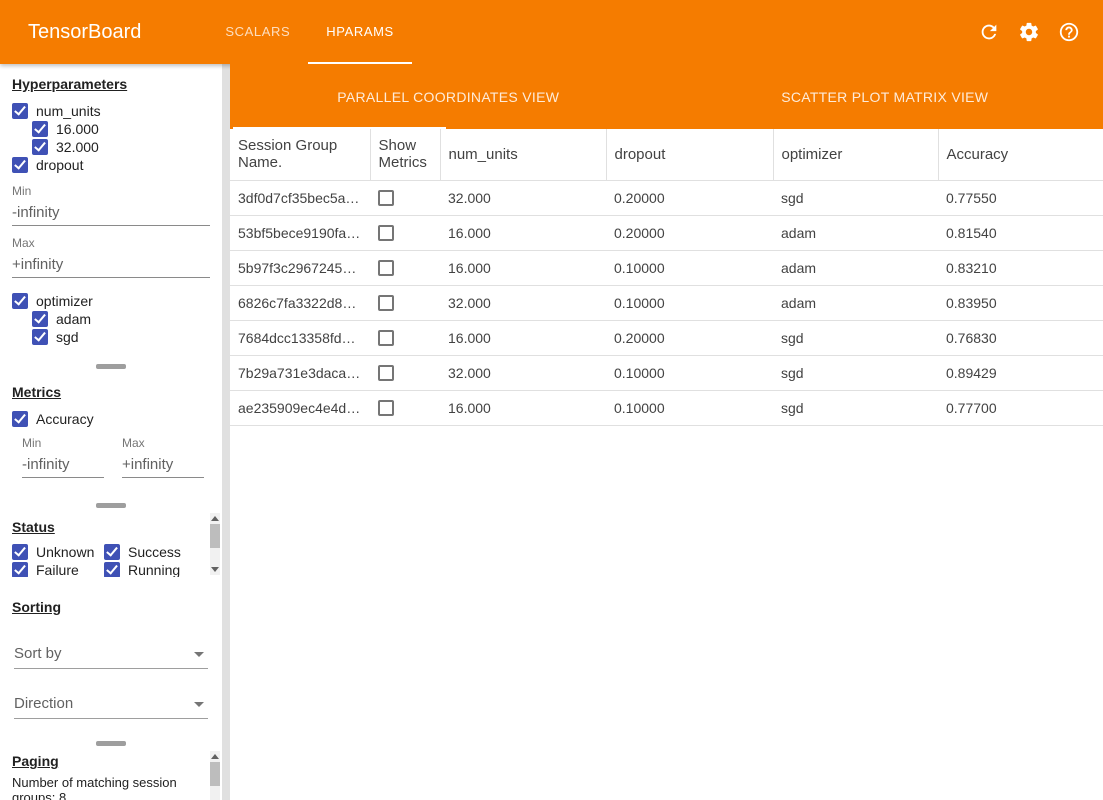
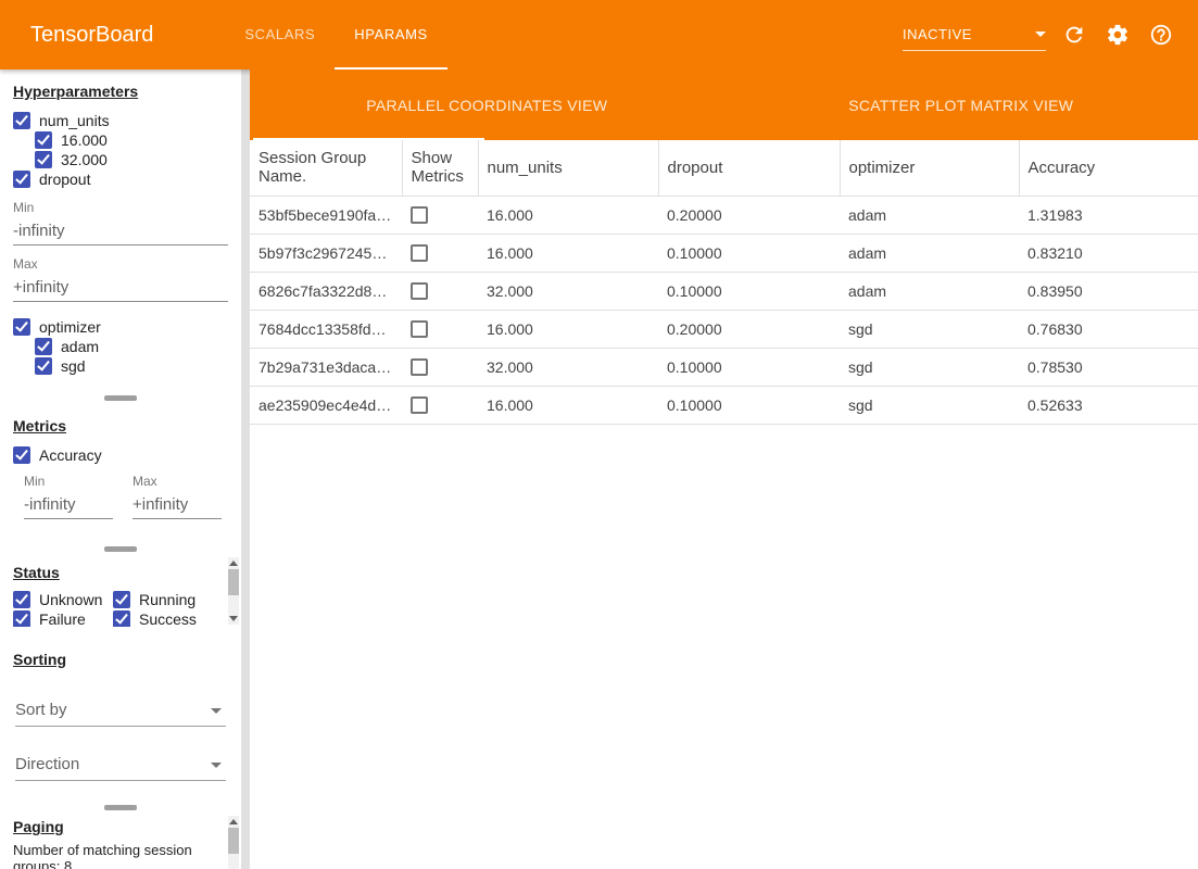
  TensorBoard
  SCALARS
  HPARAMS
+ INACTIVE
  Hyperparameters
  num_units
  16.000
  32.000
  dropout
  Min
  -infinity
  Max
  +infinity
  optimizer
  adam
  sgd
  Metrics
  Accuracy
  Min
  -infinity
  Max
  +infinity
  Status
  Unknown
- Success
+ Running
  Failure
- Running
+ Success
  Sorting
  Sort by
  Direction
  Paging
  Number of matching session groups: 8
  PARALLEL COORDINATES VIEW
  SCATTER PLOT MATRIX VIEW
  Session Group Name.	Show Metrics	num_units	dropout	optimizer	Accuracy
- 3df0d7cf35bec5a…		32.000	0.20000	sgd	0.77550
- 53bf5bece9190fa…		16.000	0.20000	adam	0.81540
+ 53bf5bece9190fa…		16.000	0.20000	adam	1.31983
  5b97f3c2967245b…		16.000	0.10000	adam	0.83210
  6826c7fa3322d82…		32.000	0.10000	adam	0.83950
  7684dcc13358fd0…		16.000	0.20000	sgd	0.76830
- 7b29a731e3daca…		32.000	0.10000	sgd	0.89429
+ 7b29a731e3daca…		32.000	0.10000	sgd	0.78530
- ae235909ec4e4d…		16.000	0.10000	sgd	0.77700
+ ae235909ec4e4d…		16.000	0.10000	sgd	0.52633
